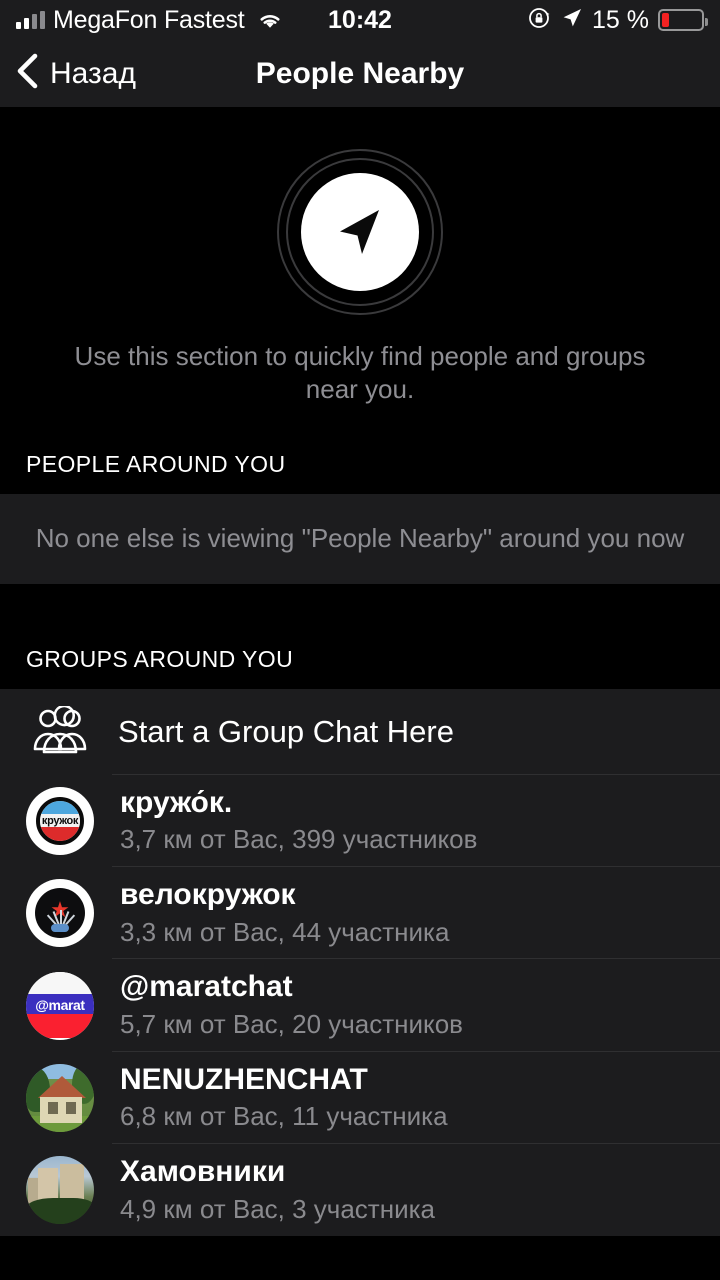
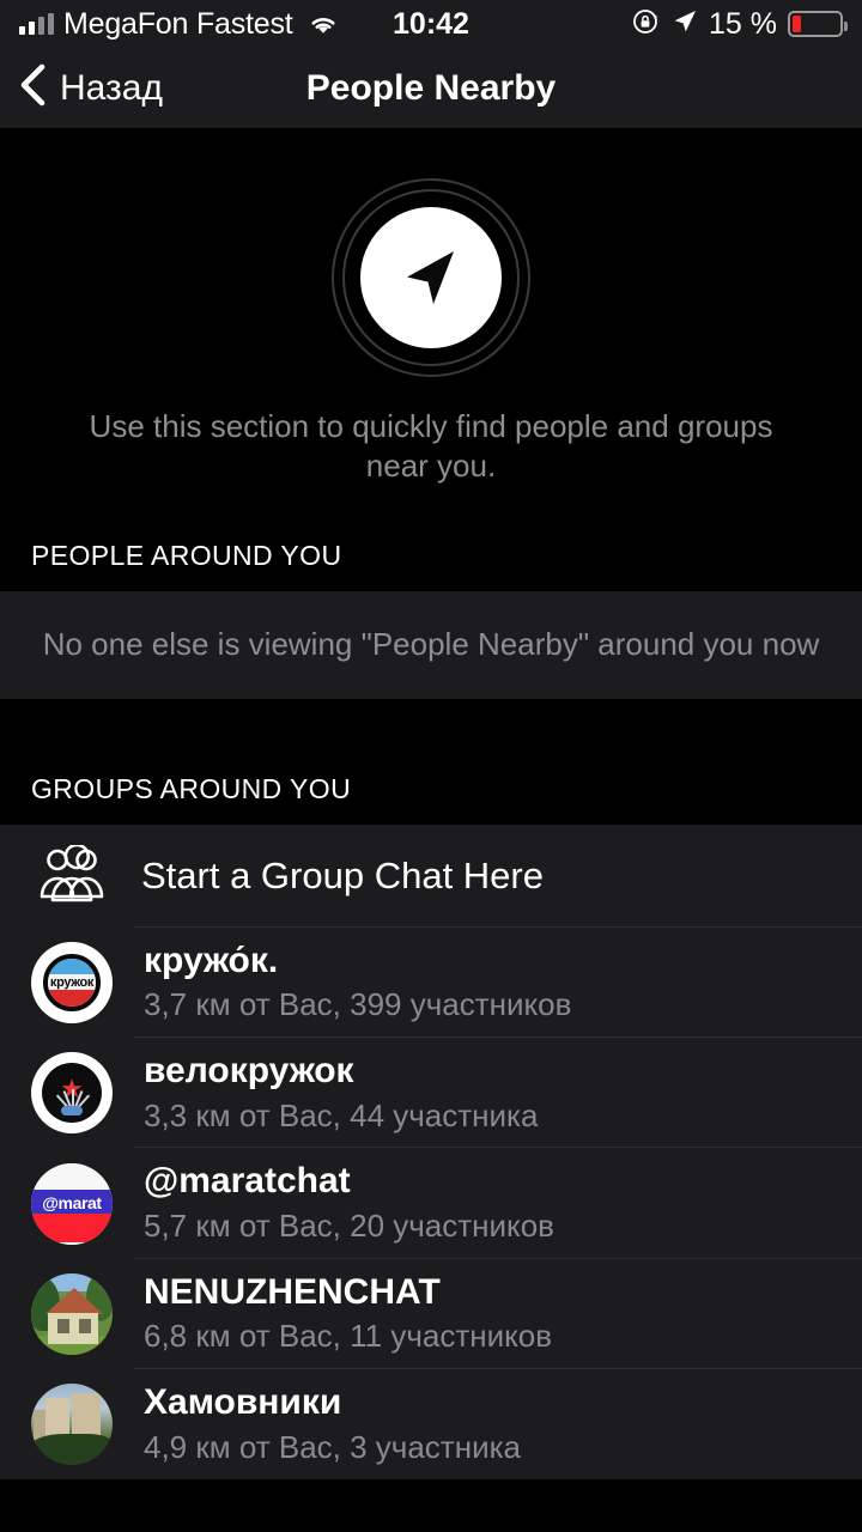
  MegaFon Fastest
  10:42
  15 %
  Назад
  People Nearby
  Use this section to quickly find people and groups near you.
  PEOPLE AROUND YOU
  No one else is viewing "People Nearby" around you now
  GROUPS AROUND YOU
  Start a Group Chat Here
  кружок
  кружо́к.
  3,7 км от Вас, 399 участников
  велокружок
  3,3 км от Вас, 44 участника
  @marat
  @maratchat
  5,7 км от Вас, 20 участников
  NENUZHENCHAT
- 6,8 км от Вас, 11 участника
+ 6,8 км от Вас, 11 участников
  Хамовники
  4,9 км от Вас, 3 участника
